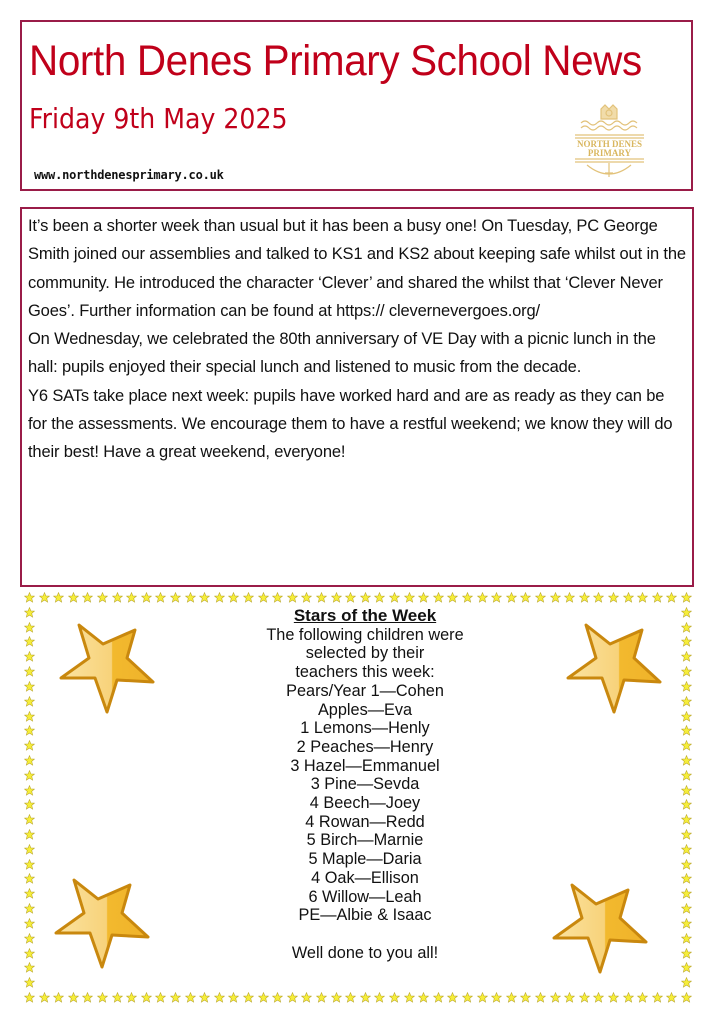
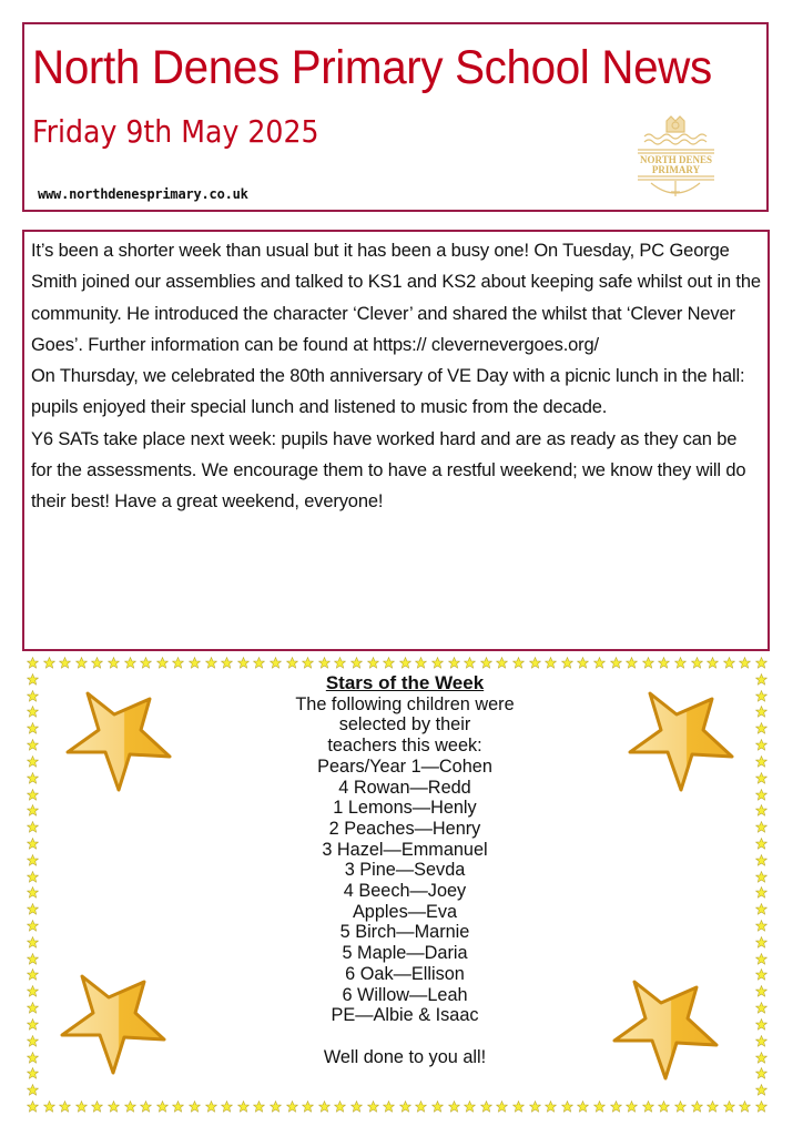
  North Denes Primary School News
  Friday 9th May 2025
  www.northdenesprimary.co.uk
  NORTH DENES
  PRIMARY
  It’s been a shorter week than usual but it has been a busy one! On Tuesday, PC George Smith joined our assemblies and talked to KS1 and KS2 about keeping safe whilst out in the community. He introduced the character ‘Clever’ and shared the whilst that ‘Clever Never Goes’. Further information can be found at https:// clevernevergoes.org/
- On Wednesday, we celebrated the 80th anniversary of VE Day with a picnic lunch in the hall: pupils enjoyed their special lunch and listened to music from the decade.
+ On Thursday, we celebrated the 80th anniversary of VE Day with a picnic lunch in the hall: pupils enjoyed their special lunch and listened to music from the decade.
  Y6 SATs take place next week: pupils have worked hard and are as ready as they can be for the assessments. We encourage them to have a restful weekend; we know they will do their best! Have a great weekend, everyone!
  Stars of the Week
  The following children were
  selected by their
  teachers this week:
  Pears/Year 1—Cohen
- Apples—Eva
+ 4 Rowan—Redd
  1 Lemons—Henly
  2 Peaches—Henry
  3 Hazel—Emmanuel
  3 Pine—Sevda
  4 Beech—Joey
- 4 Rowan—Redd
+ Apples—Eva
  5 Birch—Marnie
  5 Maple—Daria
- 4 Oak—Ellison
+ 6 Oak—Ellison
  6 Willow—Leah
  PE—Albie & Isaac
  Well done to you all!
